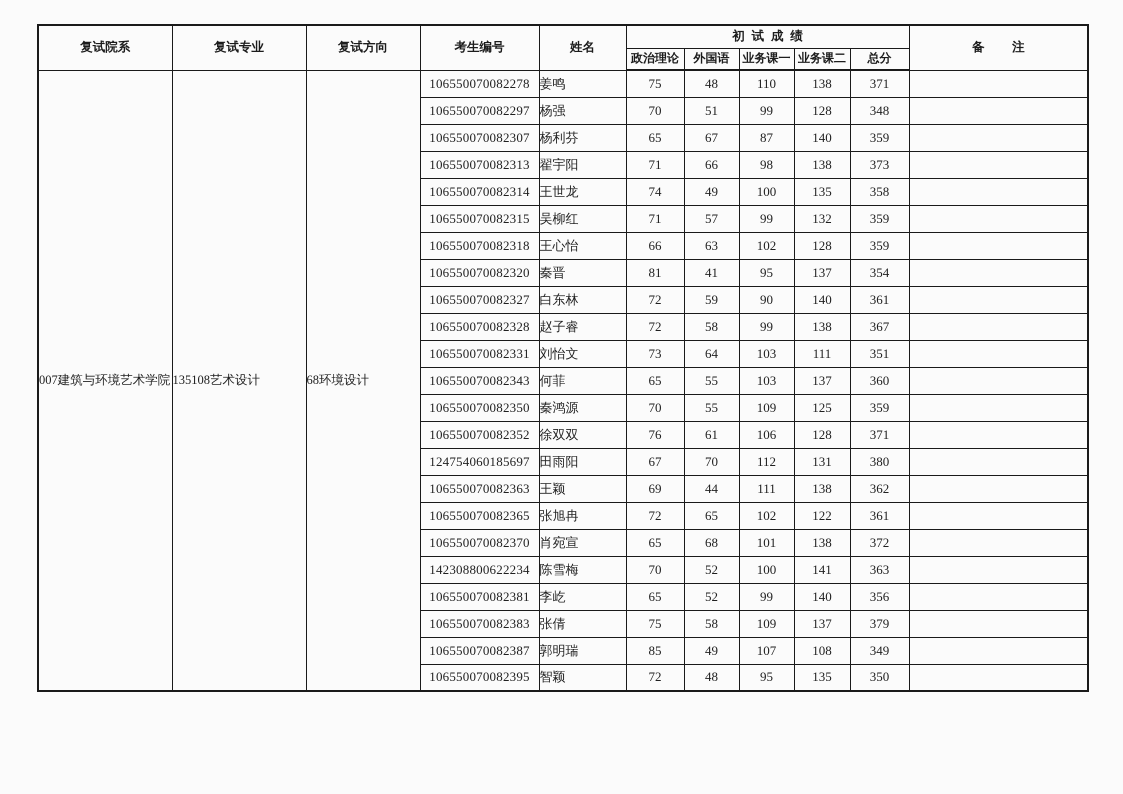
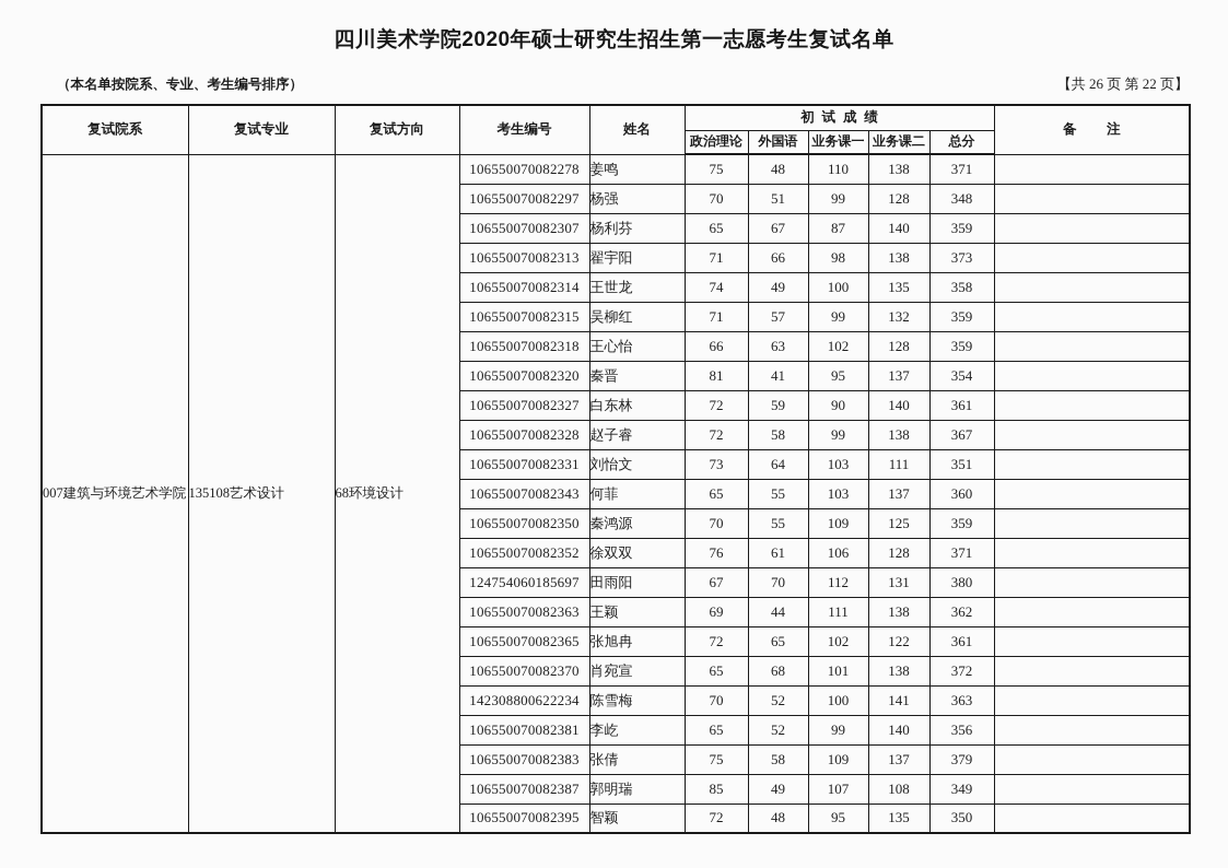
+ 四川美术学院2020年硕士研究生招生第一志愿考生复试名单
+ （本名单按院系、专业、考生编号排序）
+ 【共 26 页 第 22 页】
  复试院系	复试专业	复试方向	考生编号	姓名	初试成绩	备注
  政治理论	外国语	业务课一	业务课二	总分
  007建筑与环境艺术学院	135108艺术设计	68环境设计	106550070082278	姜鸣	75	48	110	138	371
  106550070082297	杨强	70	51	99	128	348
  106550070082307	杨利芬	65	67	87	140	359
  106550070082313	翟宇阳	71	66	98	138	373
  106550070082314	王世龙	74	49	100	135	358
  106550070082315	吴柳红	71	57	99	132	359
  106550070082318	王心怡	66	63	102	128	359
  106550070082320	秦晋	81	41	95	137	354
  106550070082327	白东林	72	59	90	140	361
  106550070082328	赵子睿	72	58	99	138	367
  106550070082331	刘怡文	73	64	103	111	351
  106550070082343	何菲	65	55	103	137	360
  106550070082350	秦鸿源	70	55	109	125	359
  106550070082352	徐双双	76	61	106	128	371
  124754060185697	田雨阳	67	70	112	131	380
  106550070082363	王颖	69	44	111	138	362
  106550070082365	张旭冉	72	65	102	122	361
  106550070082370	肖宛宣	65	68	101	138	372
  142308800622234	陈雪梅	70	52	100	141	363
  106550070082381	李屹	65	52	99	140	356
  106550070082383	张倩	75	58	109	137	379
  106550070082387	郭明瑞	85	49	107	108	349
  106550070082395	智颖	72	48	95	135	350
